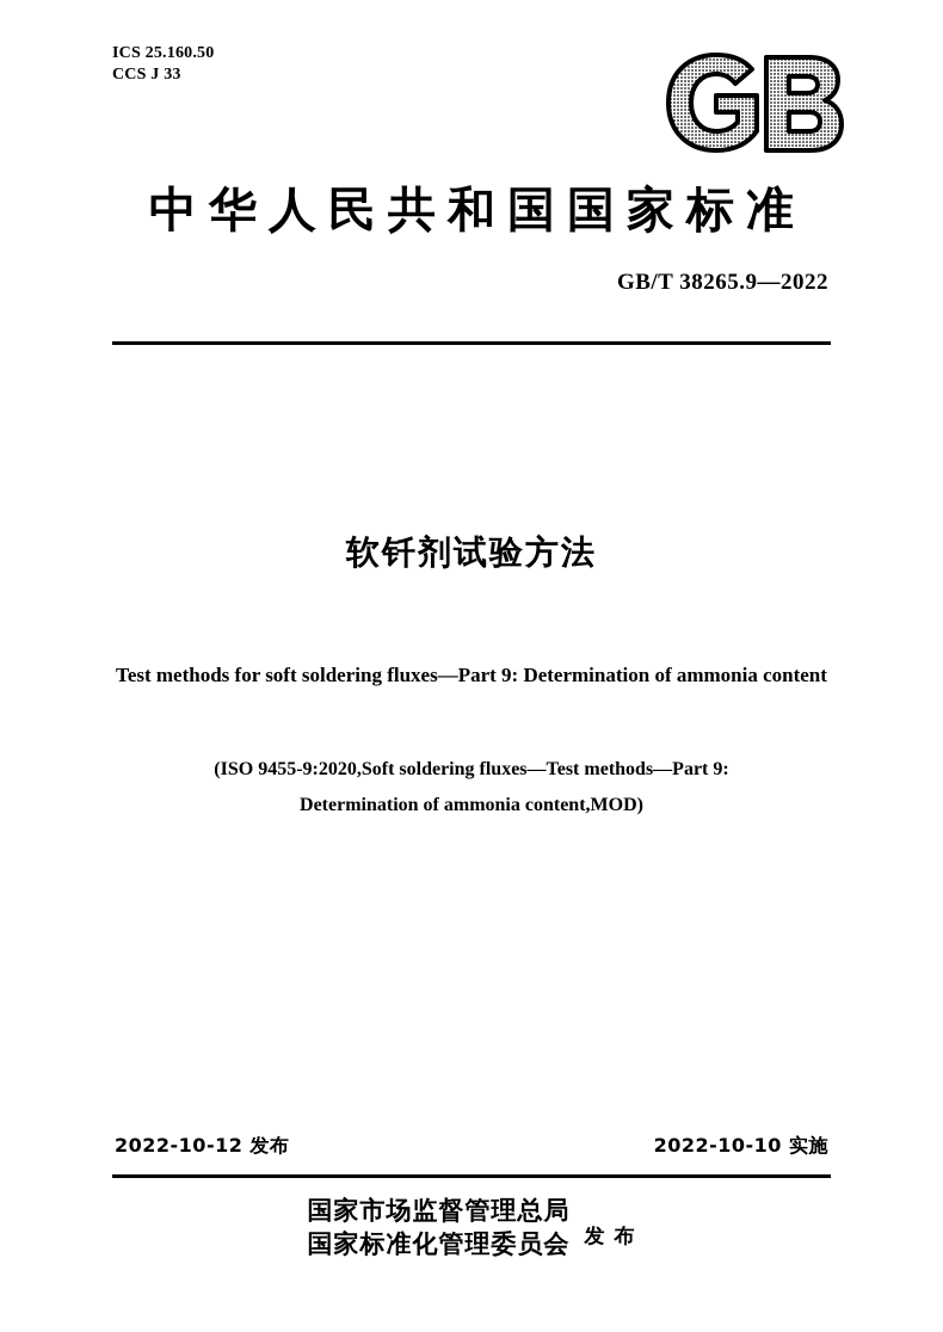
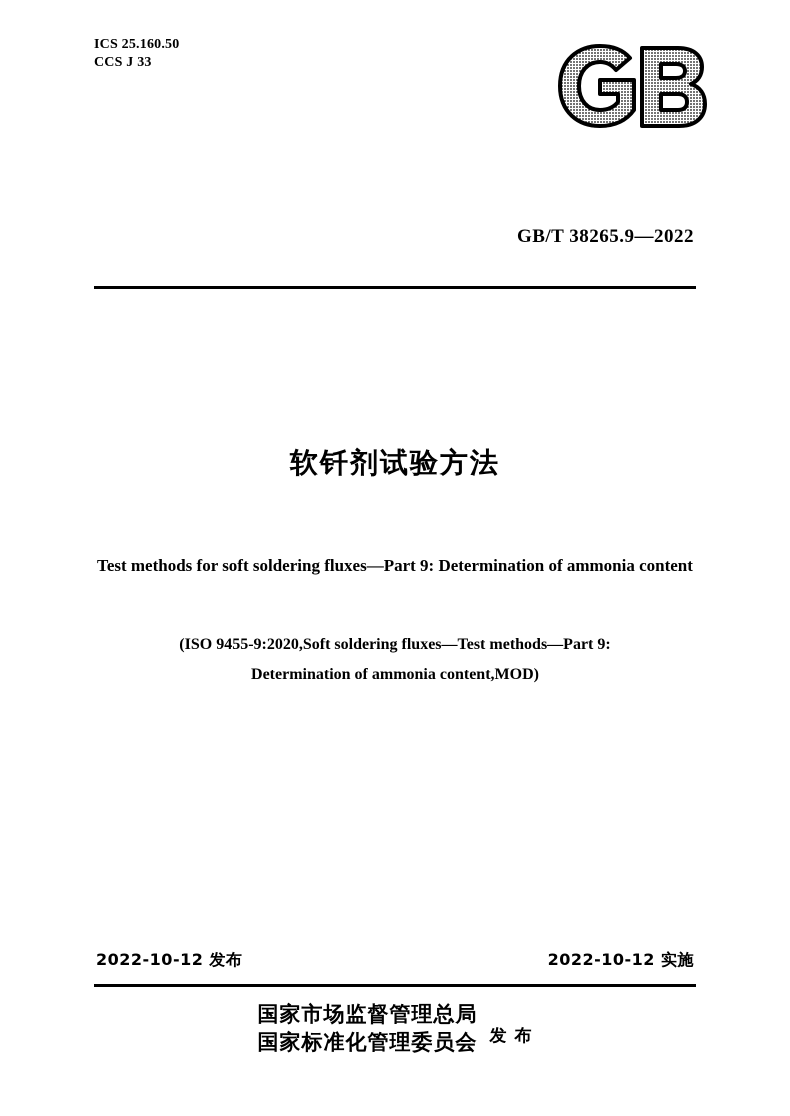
  ICS 25.160.50
  CCS J 33
- 中华人民共和国国家标准
  GB/T 38265.9—2022
  软钎剂试验方法
  Test methods for soft soldering fluxes—Part 9: Determination of ammonia content
  (ISO 9455-9:2020,Soft soldering fluxes—Test methods—Part 9:
  Determination of ammonia content,MOD)
  2022-10-12 发布
- 2022-10-10 实施
+ 2022-10-12 实施
  国家市场监督管理总局
  国家标准化管理委员会
  发 布
